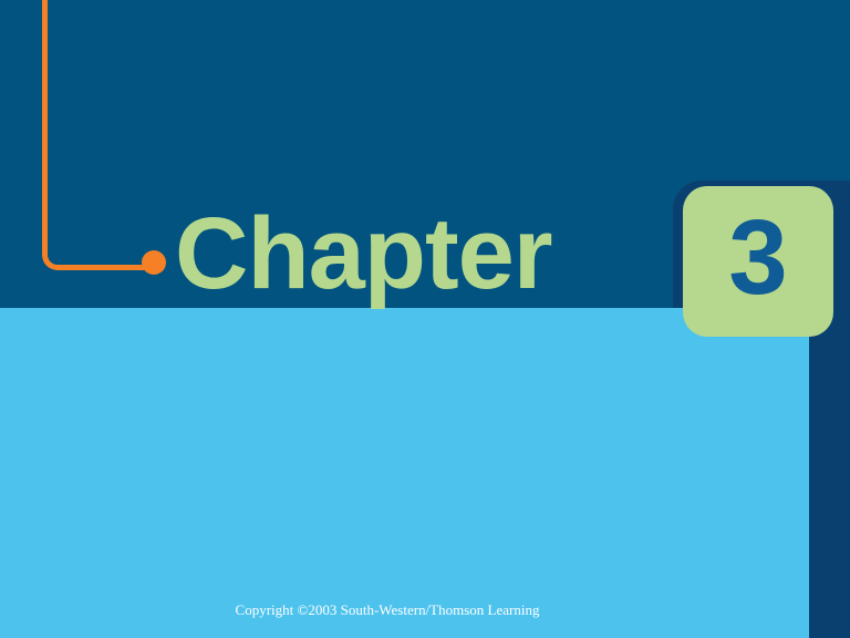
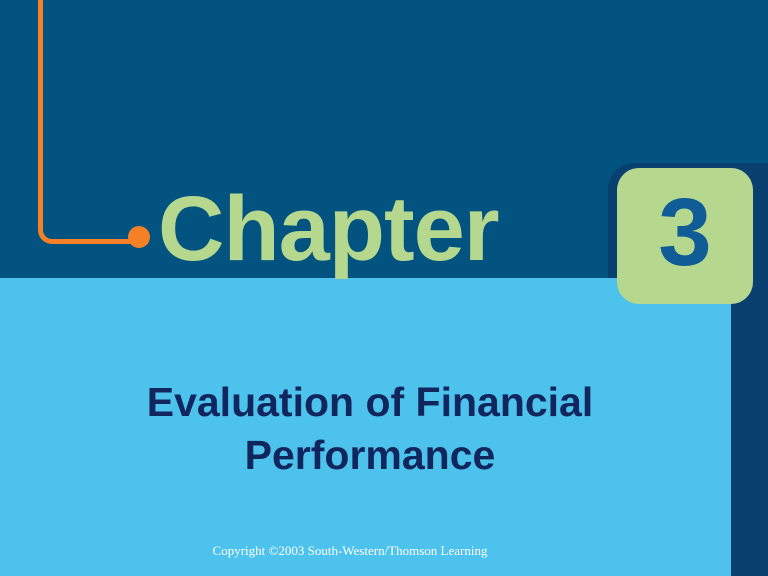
  Chapter
  3
+ Evaluation of Financial Performance
  Copyright ©2003 South-Western/Thomson Learning
